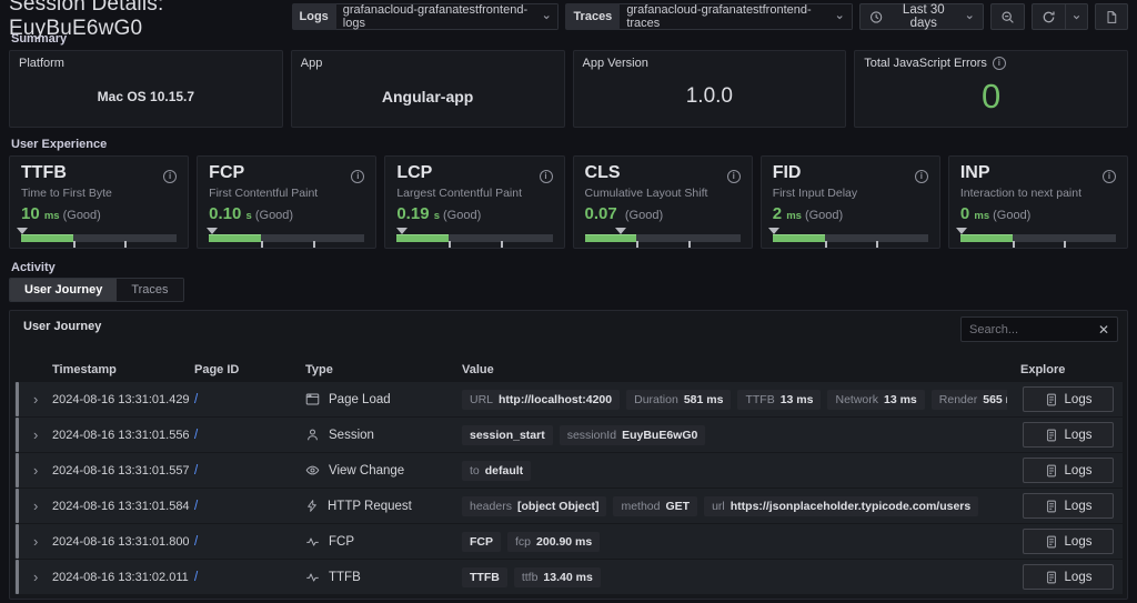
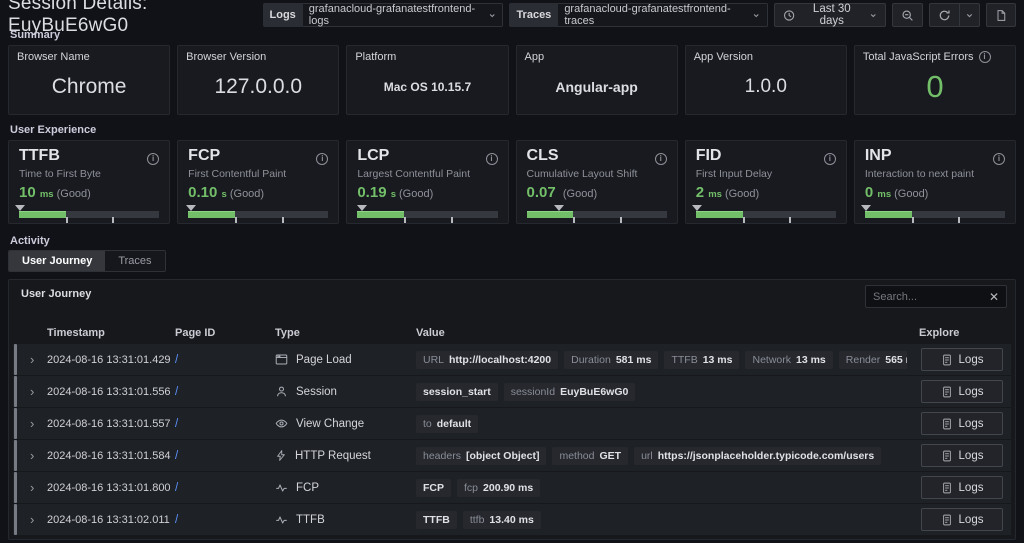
  Session Details: EuyBuE6wG0
  Logs
  grafanacloud-grafanatestfrontend-logs
  Traces
  grafanacloud-grafanatestfrontend-traces
  Last 30 days
  Summary
+ Browser Name
+ Chrome
+ Browser Version
+ 127.0.0.0
  Platform
  Mac OS 10.15.7
  App
  Angular-app
  App Version
  1.0.0
  Total JavaScript Errors
  i
  0
  User Experience
  TTFB
  i
  Time to First Byte
  10 ms (Good)
  FCP
  i
  First Contentful Paint
  0.10 s (Good)
  LCP
  i
  Largest Contentful Paint
  0.19 s (Good)
  CLS
  i
  Cumulative Layout Shift
  0.07 (Good)
  FID
  i
  First Input Delay
  2 ms (Good)
  INP
  i
  Interaction to next paint
  0 ms (Good)
  Activity
  User Journey
  Traces
  User Journey
  Search...
  ✕
  Timestamp
  Page ID
  Type
  Value
  Explore
  ›
  2024-08-16 13:31:01.429
  /
  Page Load
  URL
  http://localhost:4200
  Duration
  581 ms
  TTFB
  13 ms
  Network
  13 ms
  Render
  Logs
  ›
  2024-08-16 13:31:01.556
  /
  Session
  session_start
  sessionId
  EuyBuE6wG0
  Logs
  ›
  2024-08-16 13:31:01.557
  /
  View Change
  to
  default
  Logs
  ›
  2024-08-16 13:31:01.584
  /
  HTTP Request
  headers
  [object Object]
  method
  GET
  url
  https://jsonplaceholder.typicode.com/users
  Logs
  ›
  2024-08-16 13:31:01.800
  /
  FCP
  FCP
  fcp
  200.90 ms
  Logs
  ›
  2024-08-16 13:31:02.011
  /
  TTFB
  TTFB
  ttfb
  13.40 ms
  Logs
